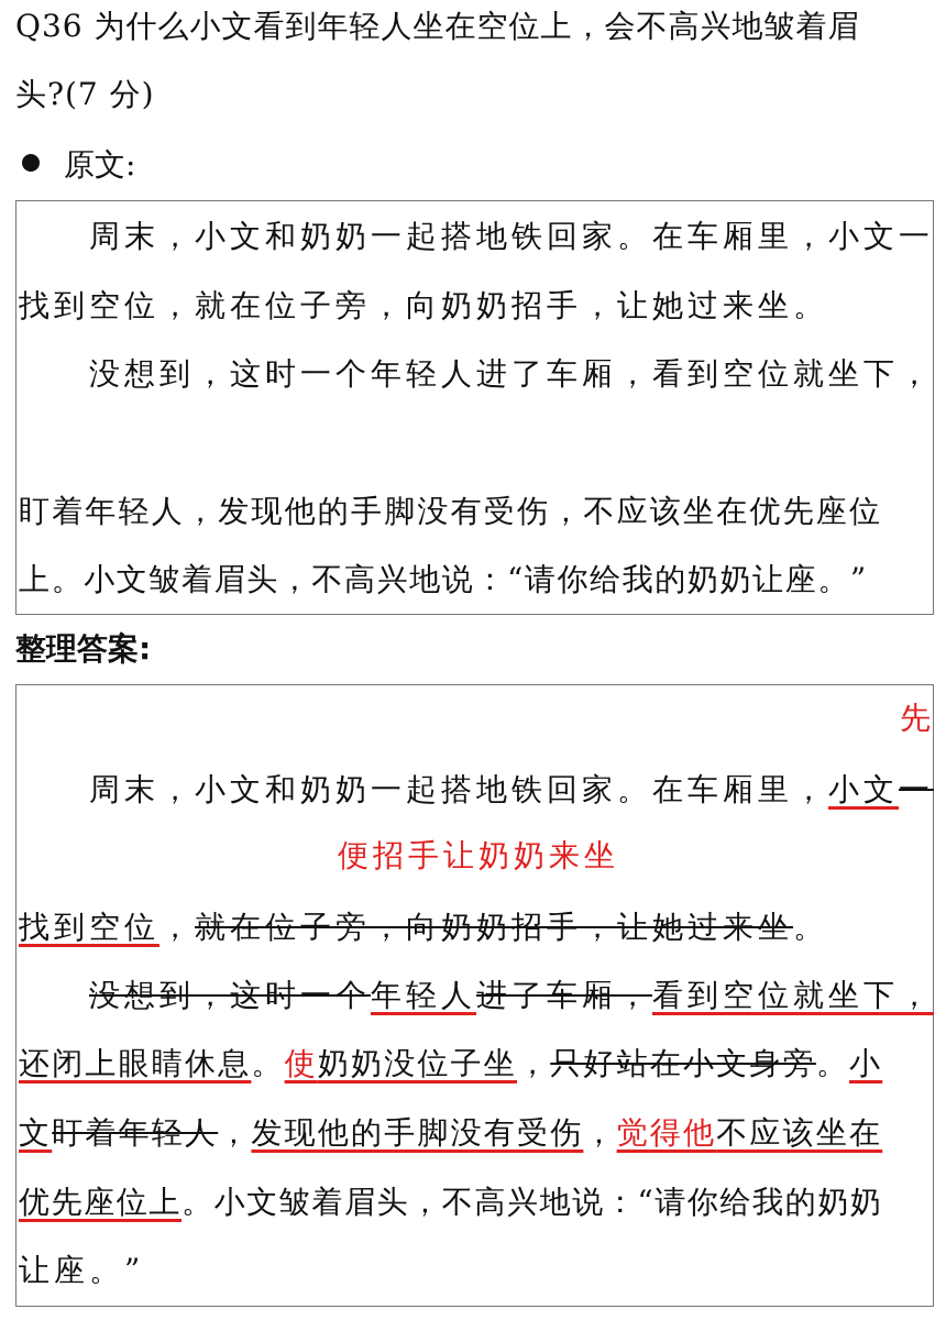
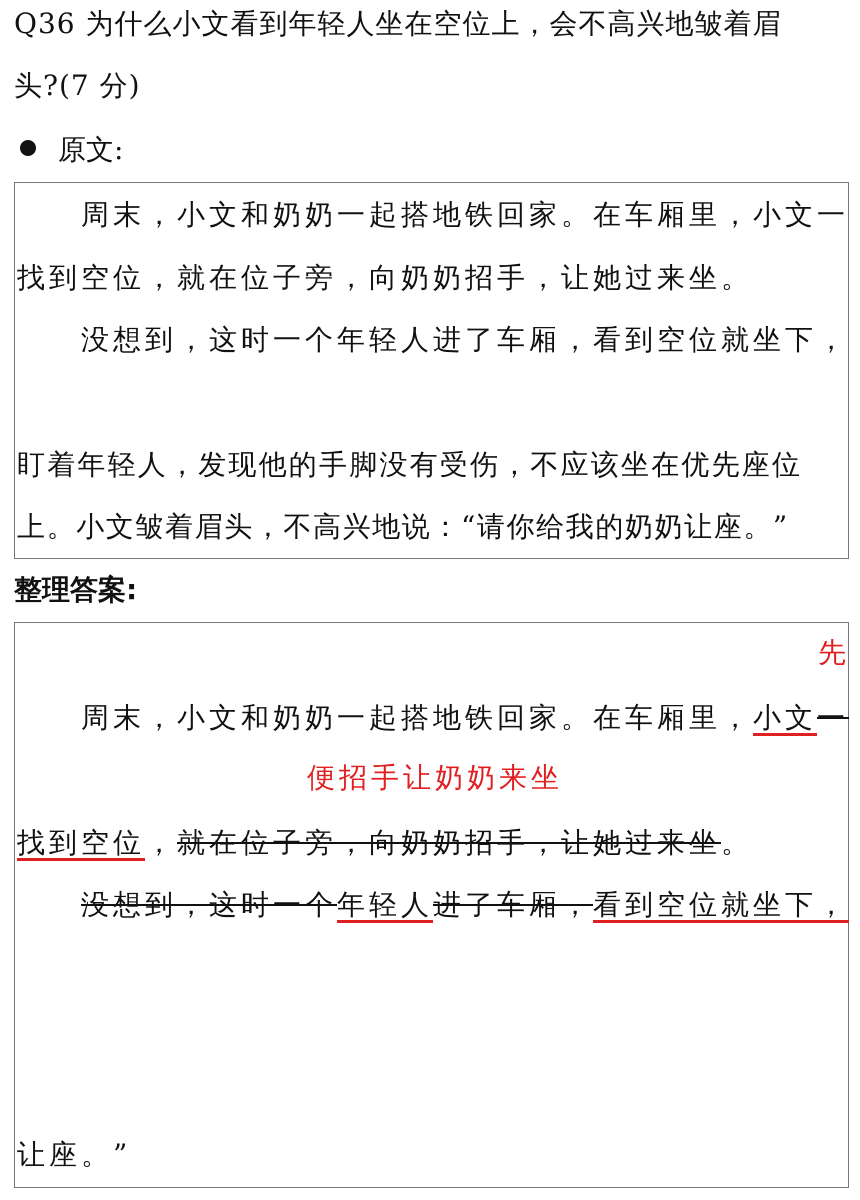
  Q36 为什么小文看到年轻人坐在空位上，会不高兴地皱着眉
  头?(7 分)
  原文:
  周末，小文和奶奶一起搭地铁回家。在车厢里，小文一
  找到空位，就在位子旁，向奶奶招手，让她过来坐。
  没想到，这时一个年轻人进了车厢，看到空位就坐下，
  盯着年轻人，发现他的手脚没有受伤，不应该坐在优先座位
  上。小文皱着眉头，不高兴地说：“请你给我的奶奶让座。”
  整理答案:
  先
  周末，小文和奶奶一起搭地铁回家。在车厢里，小文一
  便招手让奶奶来坐
  找到空位，就在位子旁，向奶奶招手，让她过来坐。
  没想到，这时一个年轻人进了车厢，看到空位就坐下，
- 还闭上眼睛休息。使奶奶没位子坐，只好站在小文身旁。小
- 文盯着年轻人，发现他的手脚没有受伤，觉得他不应该坐在
- 优先座位上。小文皱着眉头，不高兴地说：“请你给我的奶奶
  让座。”
